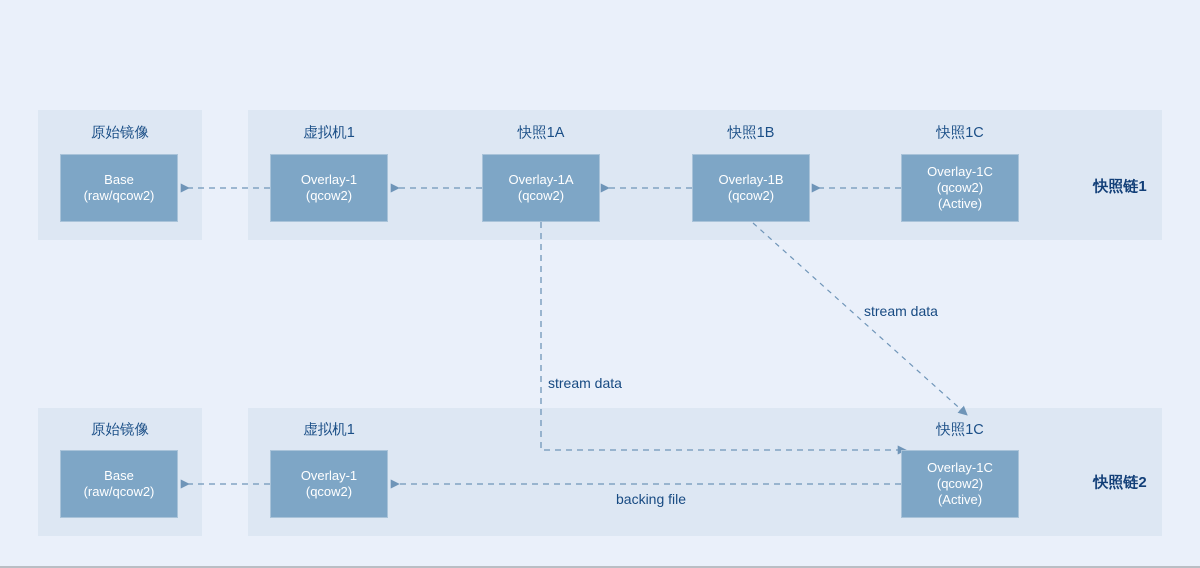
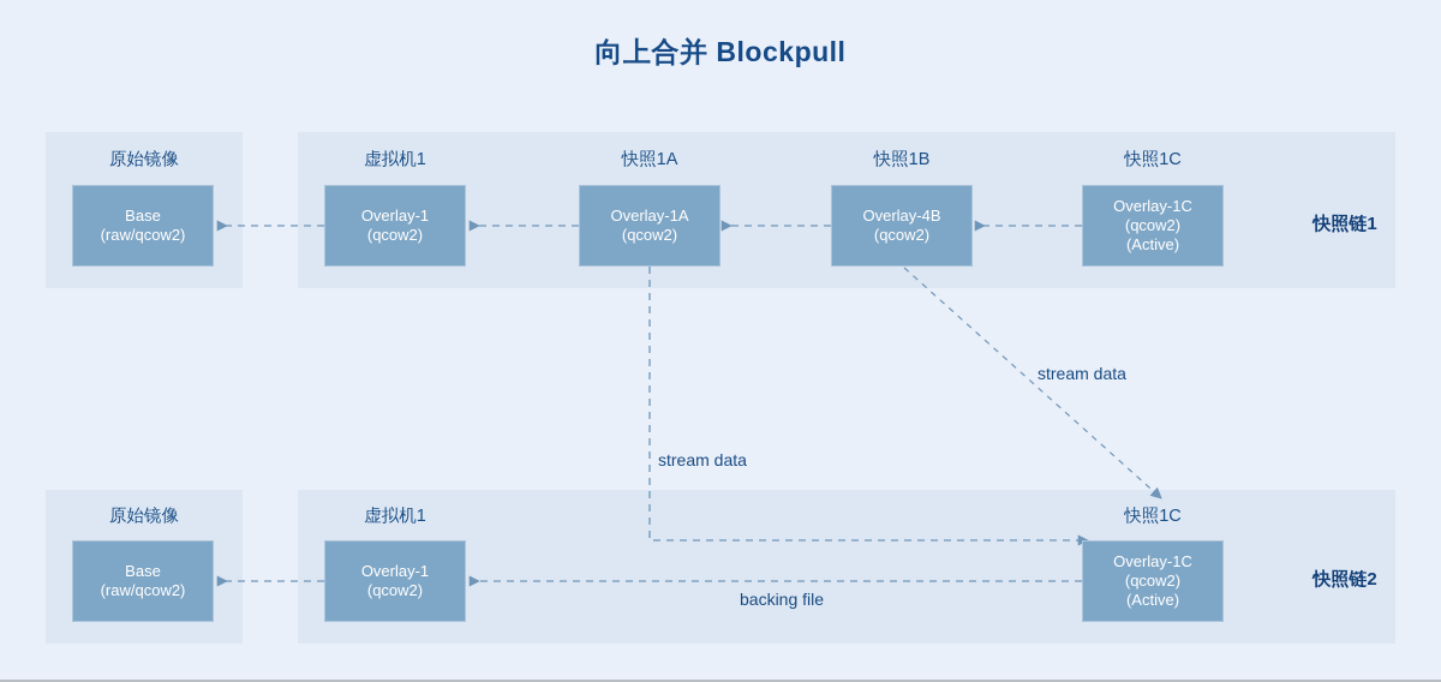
+ 向上合并 Blockpull
  原始镜像
  虚拟机1
  快照1A
  快照1B
  快照1C
  Base
  (raw/qcow2)
  Overlay-1
  (qcow2)
  Overlay-1A
  (qcow2)
- Overlay-1B
+ Overlay-4B
  (qcow2)
  Overlay-1C
  (qcow2)
  (Active)
  快照链1
  原始镜像
  虚拟机1
  快照1C
  Base
  (raw/qcow2)
  Overlay-1
  (qcow2)
  Overlay-1C
  (qcow2)
  (Active)
  快照链2
  stream data
  stream data
  backing file
